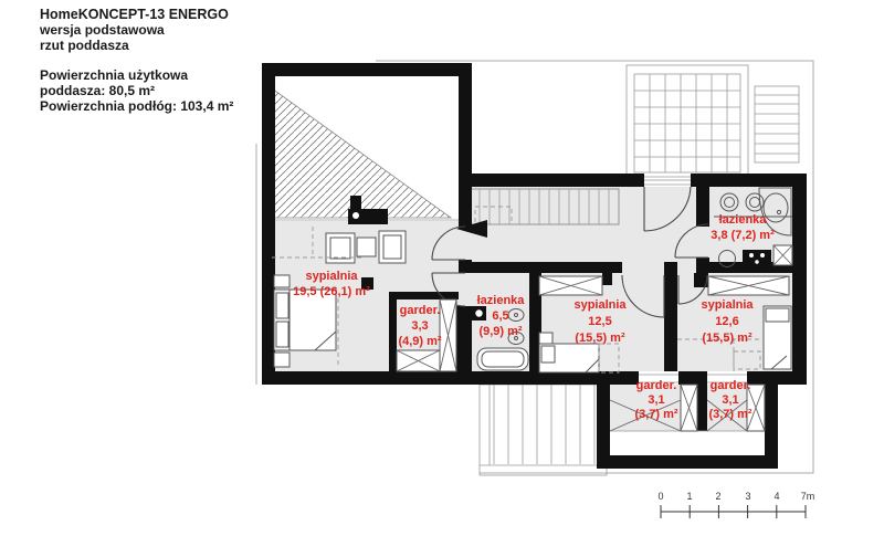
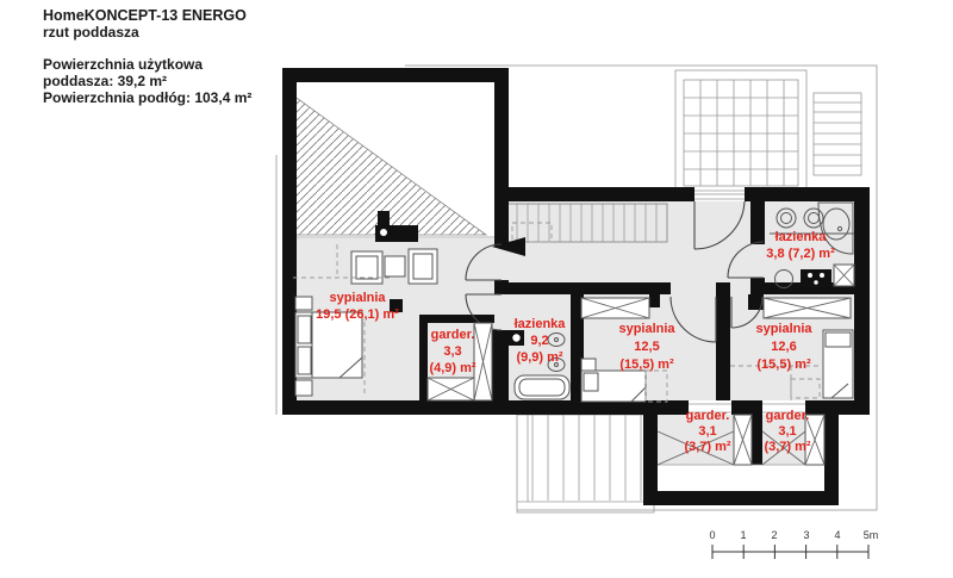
  HomeKONCEPT-13 ENERGO
- wersja podstawowa
  rzut poddasza
  Powierzchnia użytkowa
- poddasza: 80,5 m²
+ poddasza: 39,2 m²
  Powierzchnia podłóg: 103,4 m²
  sypialnia
  19,5 (26,1) m²
  garder.
  3,3
  (4,9) m²
  łazienka
- 6,5
+ 9,2
  (9,9) m²
  łazienka
  3,8 (7,2) m²
  sypialnia
  12,5
  (15,5) m²
  sypialnia
  12,6
  (15,5) m²
  garder.
  3,1
  (3,7) m²
  garder.
  3,1
  (3,7) m²
  0
  1
  2
  3
  4
- 7m
+ 5m
